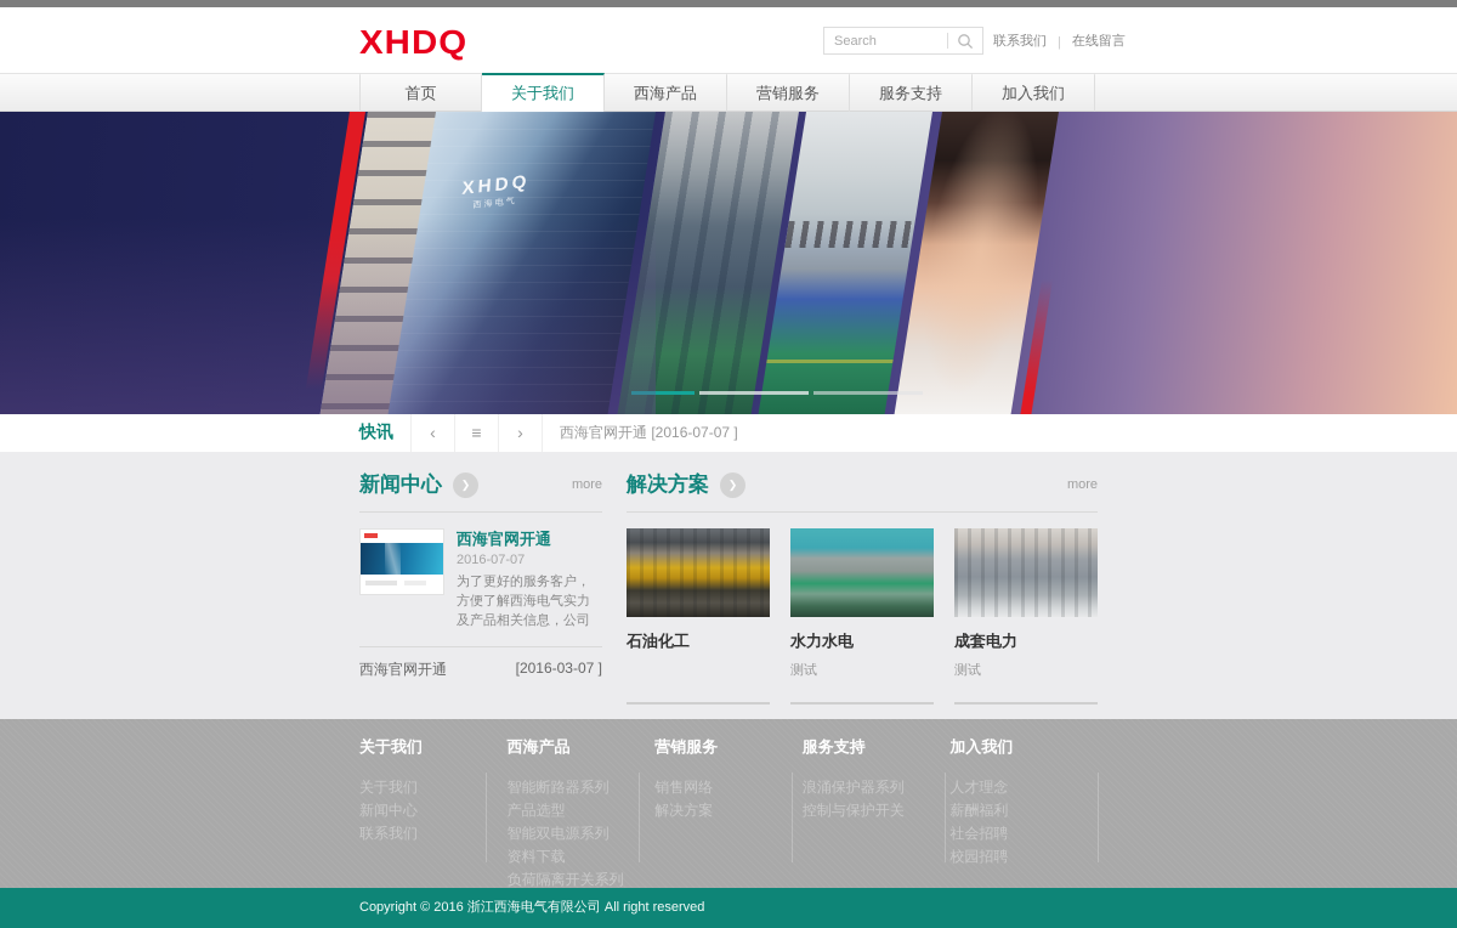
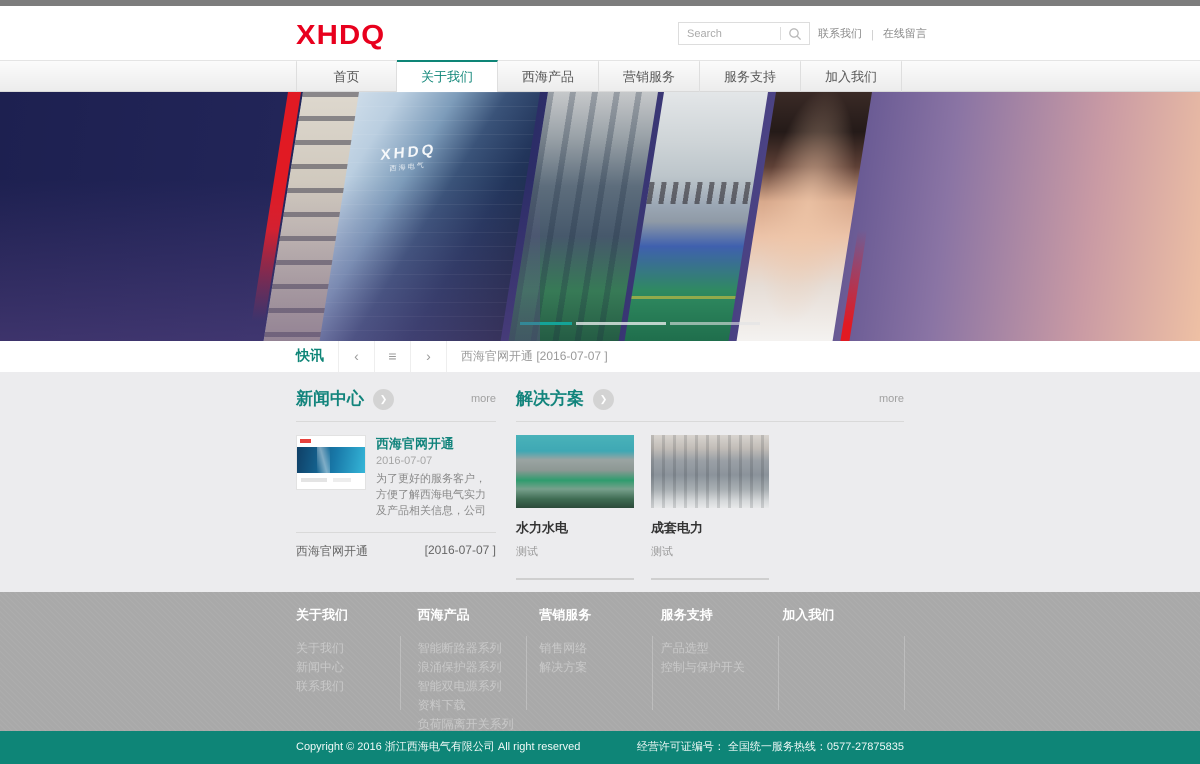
  XHDQ
  Search
  联系我们
  |
  在线留言
  首页
  关于我们
  西海产品
  营销服务
  服务支持
  加入我们
  快讯
  ‹
  ≡
  ›
  西海官网开通 [2016-07-07 ]
  新闻中心
  ❯
  more
  西海官网开通
  2016-07-07
  西海官网开通
- [2016-03-07 ]
+ [2016-07-07 ]
  解决方案
  ❯
  more
- 石油化工
  水力水电
  测试
  成套电力
  测试
  关于我们
  关于我们
  新闻中心
  联系我们
  西海产品
  智能断路器系列
- 产品选型
+ 浪涌保护器系列
  智能双电源系列
  资料下载
  负荷隔离开关系列
  营销服务
  销售网络
  解决方案
  服务支持
- 浪涌保护器系列
+ 产品选型
  控制与保护开关
  加入我们
- 人才理念
- 薪酬福利
- 社会招聘
- 校园招聘
  Copyright © 2016 浙江西海电气有限公司 All right reserved
+ 经营许可证编号： 全国统一服务热线：0577-27875835
